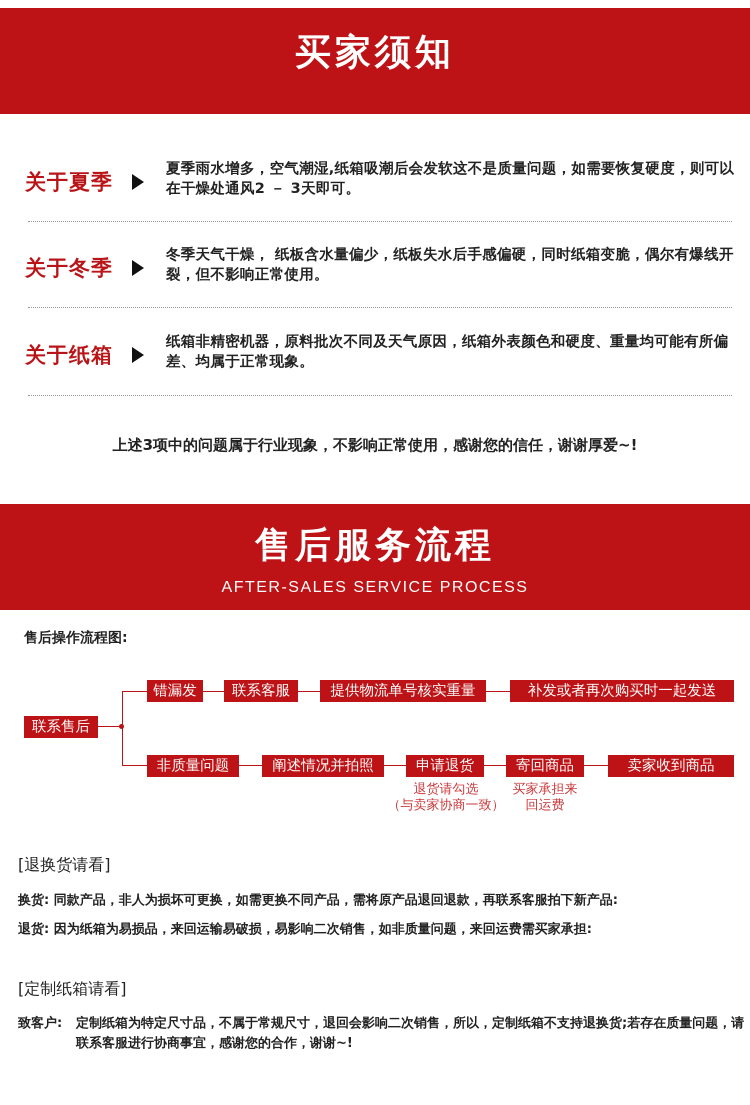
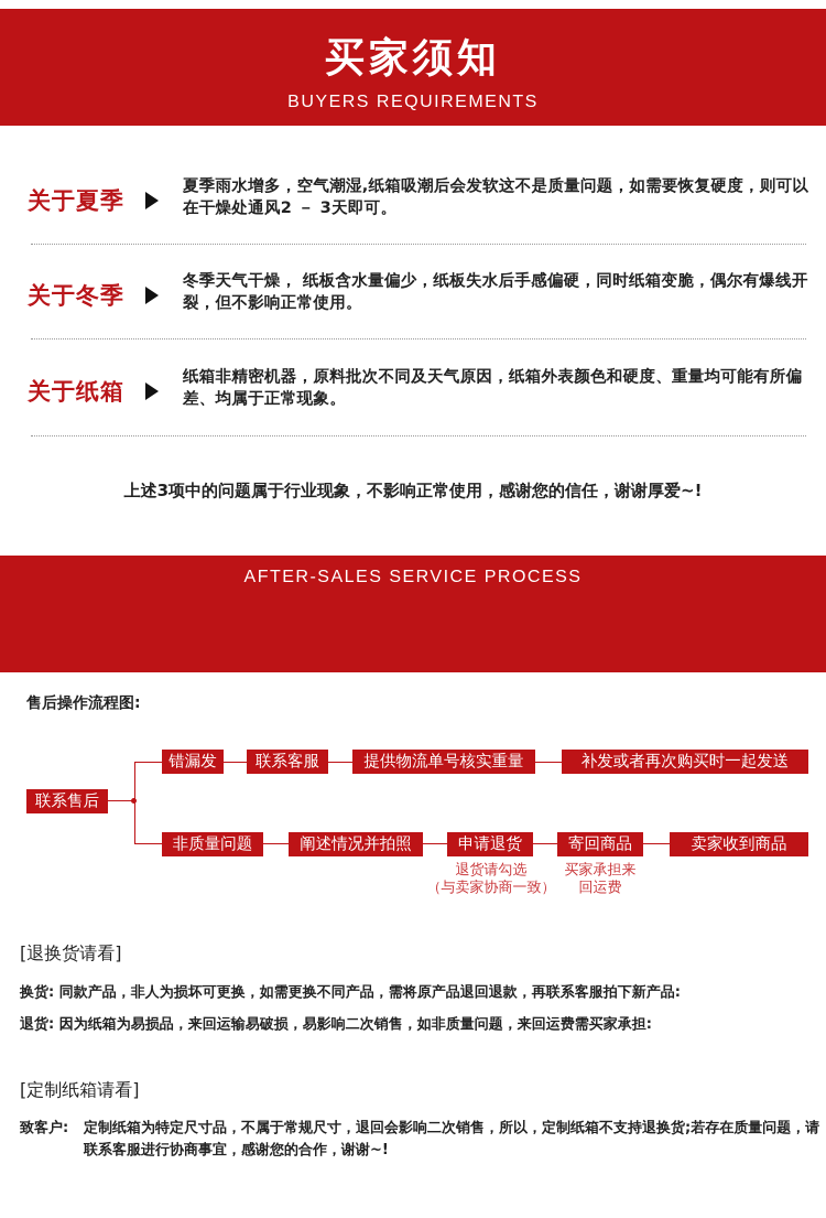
  买家须知
+ BUYERS REQUIREMENTS
  关于夏季
  夏季雨水增多，空气潮湿,纸箱吸潮后会发软这不是质量问题，如需要恢复硬度，则可以在干燥处通风2 － 3天即可。
  关于冬季
  冬季天气干燥， 纸板含水量偏少，纸板失水后手感偏硬，同时纸箱变脆，偶尔有爆线开裂，但不影响正常使用。
  关于纸箱
  纸箱非精密机器，原料批次不同及天气原因，纸箱外表颜色和硬度、重量均可能有所偏差、均属于正常现象。
  上述3项中的问题属于行业现象，不影响正常使用，感谢您的信任，谢谢厚爱~!
- 售后服务流程
  AFTER-SALES SERVICE PROCESS
  售后操作流程图:
  联系售后
  错漏发
  联系客服
  提供物流单号核实重量
  补发或者再次购买时一起发送
  非质量问题
  阐述情况并拍照
  申请退货
  寄回商品
  卖家收到商品
  退货请勾选
  （与卖家协商一致）
  买家承担来
  回运费
  [退换货请看]
  换货: 同款产品，非人为损坏可更换，如需更换不同产品，需将原产品退回退款，再联系客服拍下新产品:
  退货: 因为纸箱为易损品，来回运输易破损，易影响二次销售，如非质量问题，来回运费需买家承担:
  [定制纸箱请看]
  致客户:
  定制纸箱为特定尺寸品，不属于常规尺寸，退回会影响二次销售，所以，定制纸箱不支持退换货;若存在质量问题，请联系客服进行协商事宜，感谢您的合作，谢谢~!
